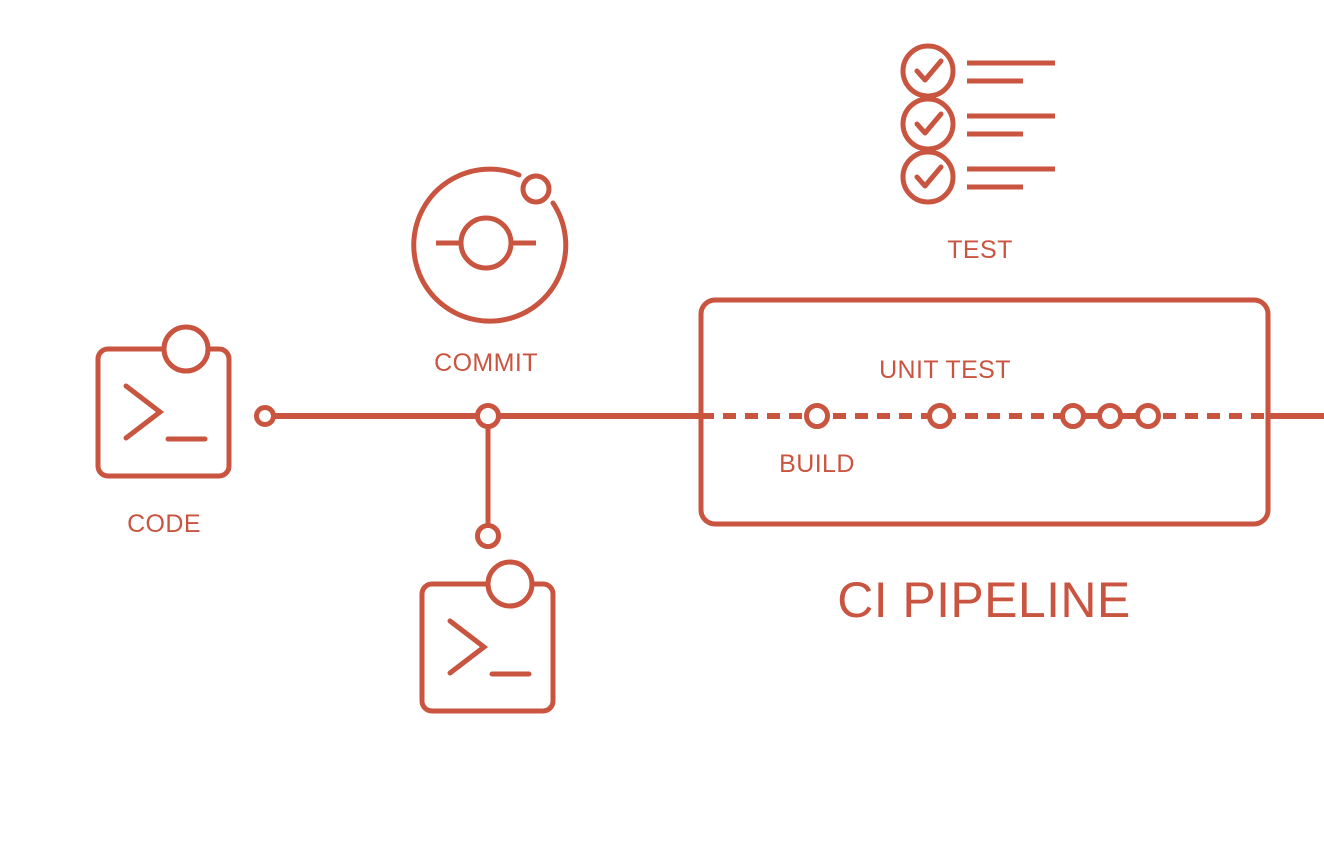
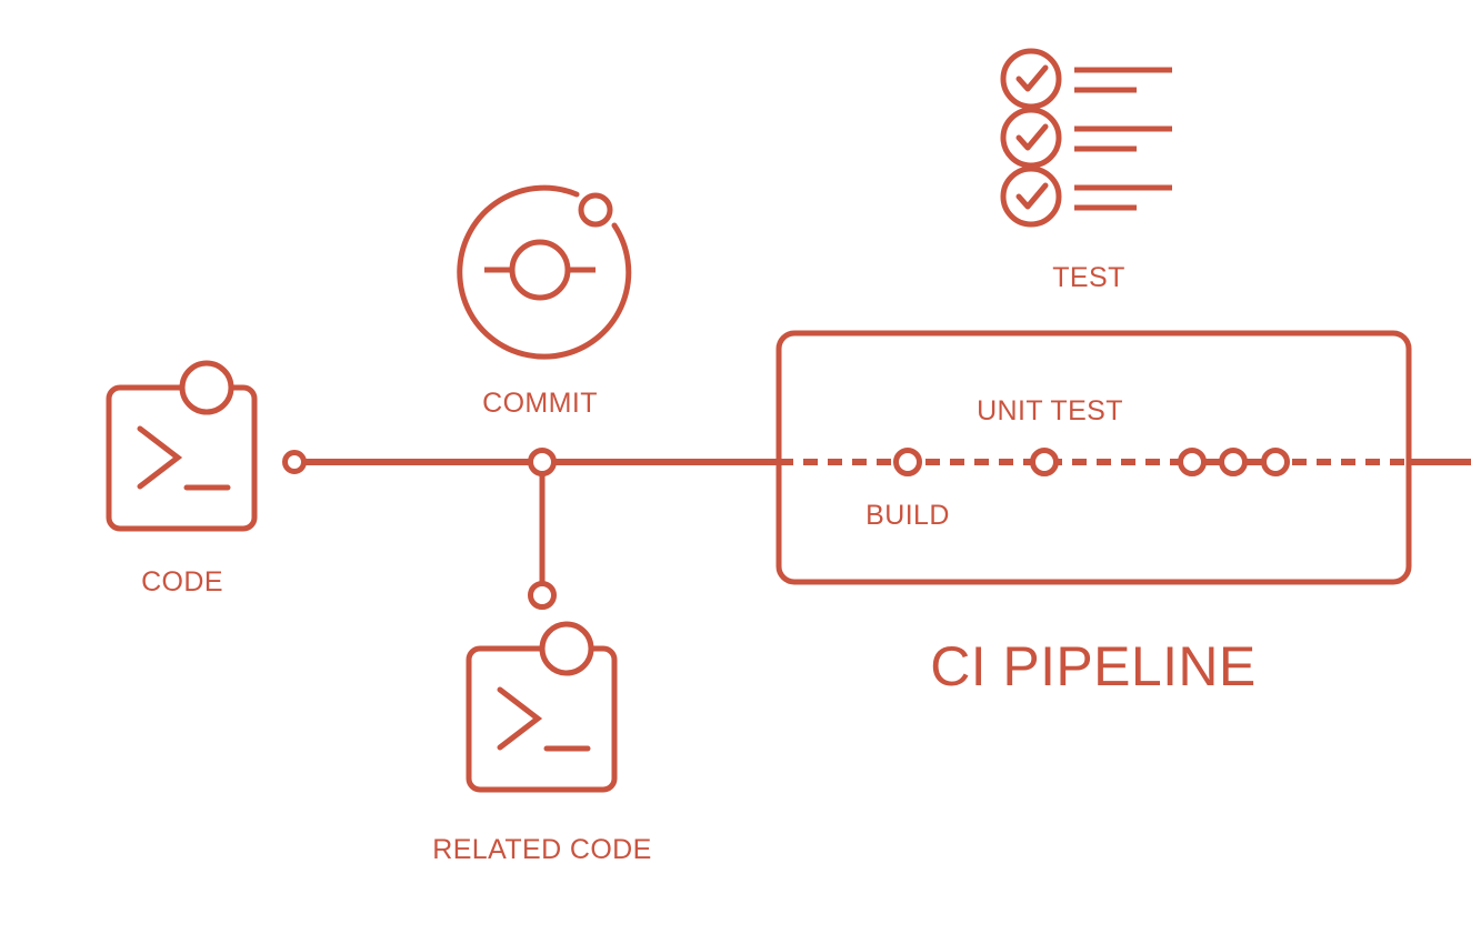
  CODE
+ RELATED CODE
  COMMIT
  TEST
  UNIT TEST
  BUILD
  CI PIPELINE
